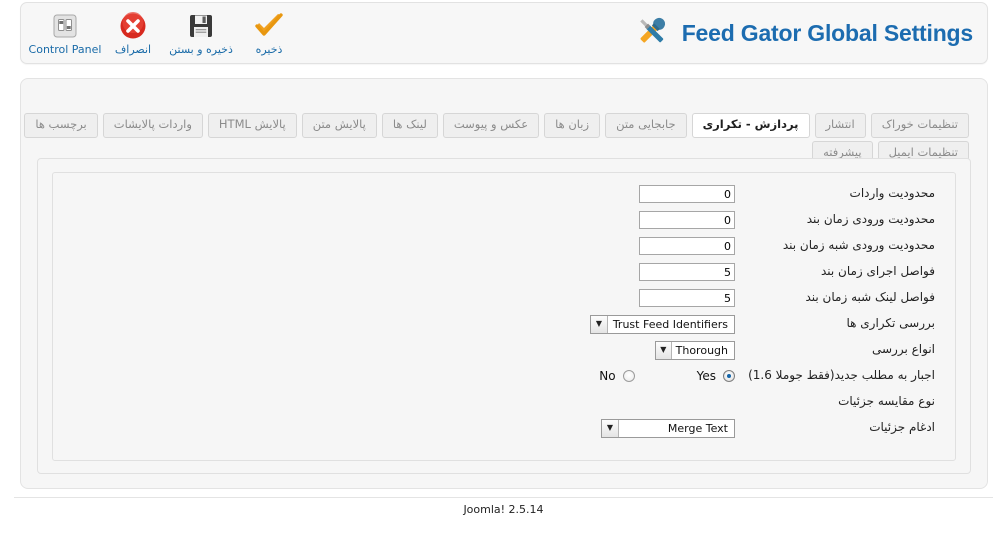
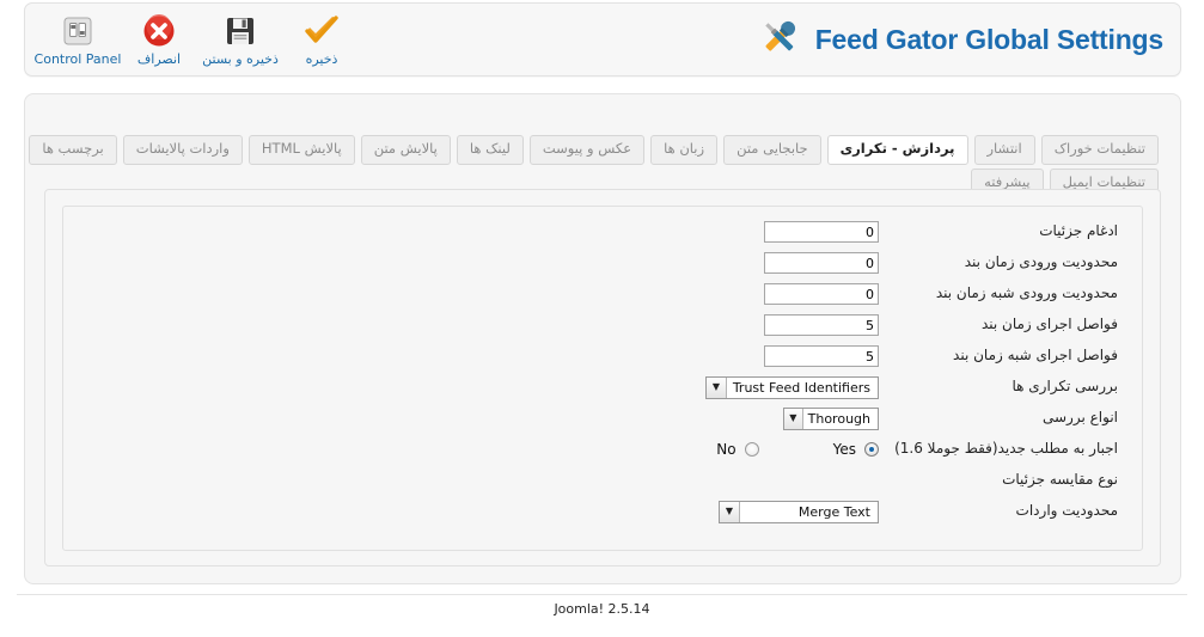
  ذخیره
  ذخیره و بستن
  انصراف
  Control Panel
  Feed Gator Global Settings
  تنظیمات خوراک
  انتشار
  پردازش - تکراری
  جابجایی متن
  زبان ها
  عکس و پیوست
  لینک ها
  پالایش متن
  پالایش HTML
  واردات پالایشات
  برچسب ها
  تنظیمات ایمیل
  پیشرفته
- محدودیت واردات
+ ادغام جزئیات
  0
  محدودیت ورودی زمان بند
  0
  محدودیت ورودی شبه زمان بند
  0
  فواصل اجرای زمان بند
  5
- فواصل لینک شبه زمان بند
+ فواصل اجرای شبه زمان بند
  5
  بررسی تکراری ها
  ▼
  Trust Feed Identifiers
  انواع بررسی
  ▼
  Thorough
  اجبار به مطلب جدید(فقط جوملا 1.6)
  Yes
  No
  نوع مقایسه جزئیات
- ادغام جزئیات
+ محدودیت واردات
  ▼
  Merge Text
  Joomla! 2.5.14
